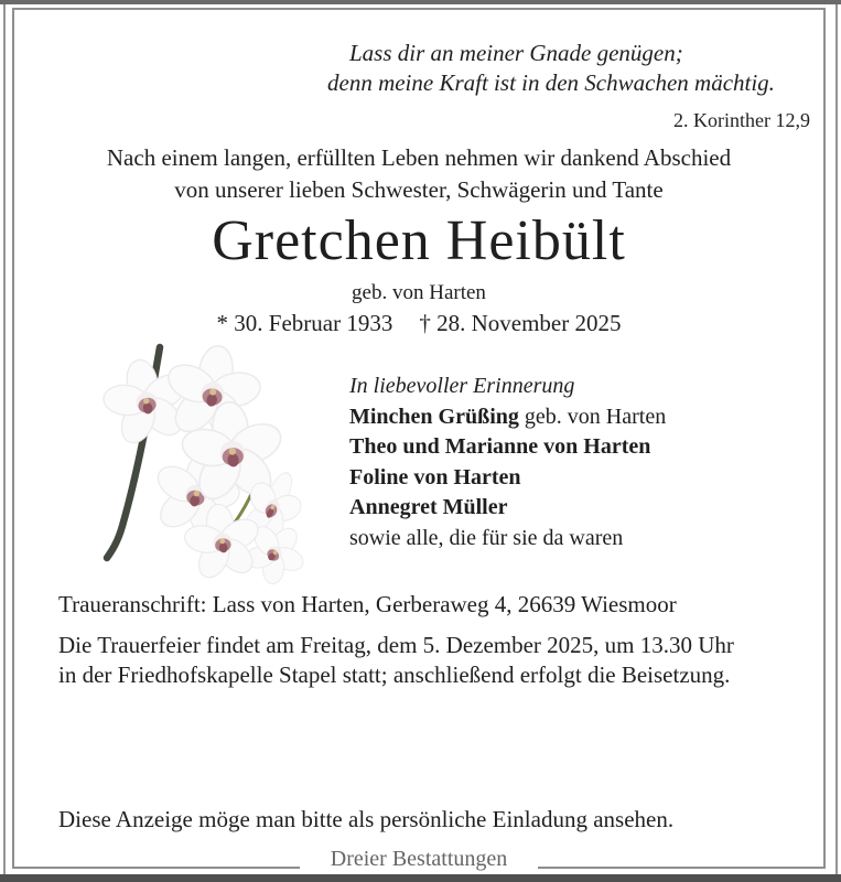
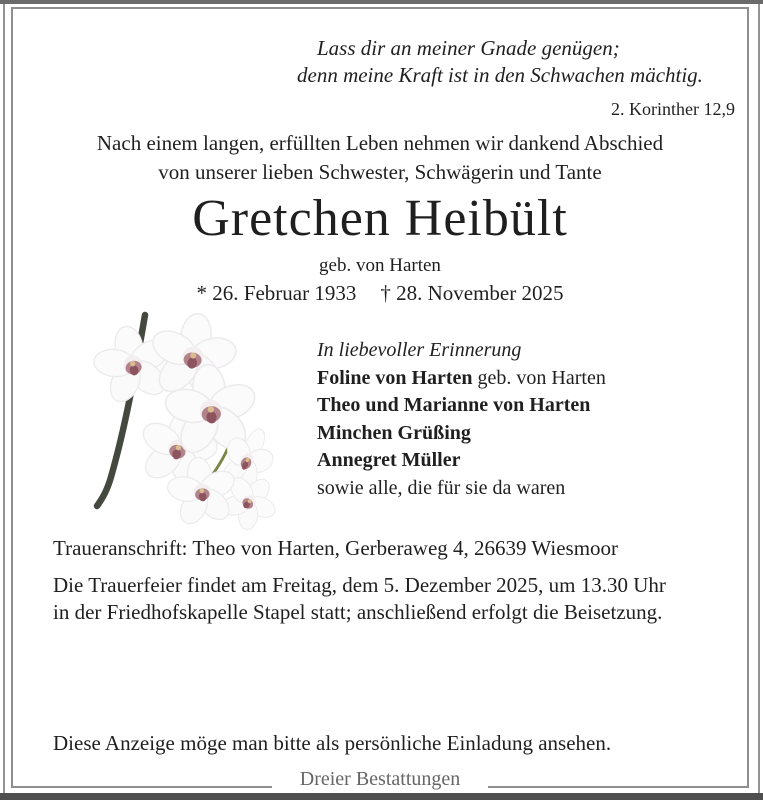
  Lass dir an meiner Gnade genügen;
  denn meine Kraft ist in den Schwachen mächtig.
  2. Korinther 12,9
  Nach einem langen, erfüllten Leben nehmen wir dankend Abschied
  von unserer lieben Schwester, Schwägerin und Tante
  Gretchen Heibült
  geb. von Harten
- * 30. Februar 1933 † 28. November 2025
+ * 26. Februar 1933 † 28. November 2025
  In liebevoller Erinnerung
- Minchen Grüßing geb. von Harten
+ Foline von Harten geb. von Harten
  Theo und Marianne von Harten
- Foline von Harten
+ Minchen Grüßing
  Annegret Müller
  sowie alle, die für sie da waren
- Traueranschrift: Lass von Harten, Gerberaweg 4, 26639 Wiesmoor
+ Traueranschrift: Theo von Harten, Gerberaweg 4, 26639 Wiesmoor
  Die Trauerfeier findet am Freitag, dem 5. Dezember 2025, um 13.30 Uhr
  in der Friedhofskapelle Stapel statt; anschließend erfolgt die Beisetzung.
  Diese Anzeige möge man bitte als persönliche Einladung ansehen.
  Dreier Bestattungen
